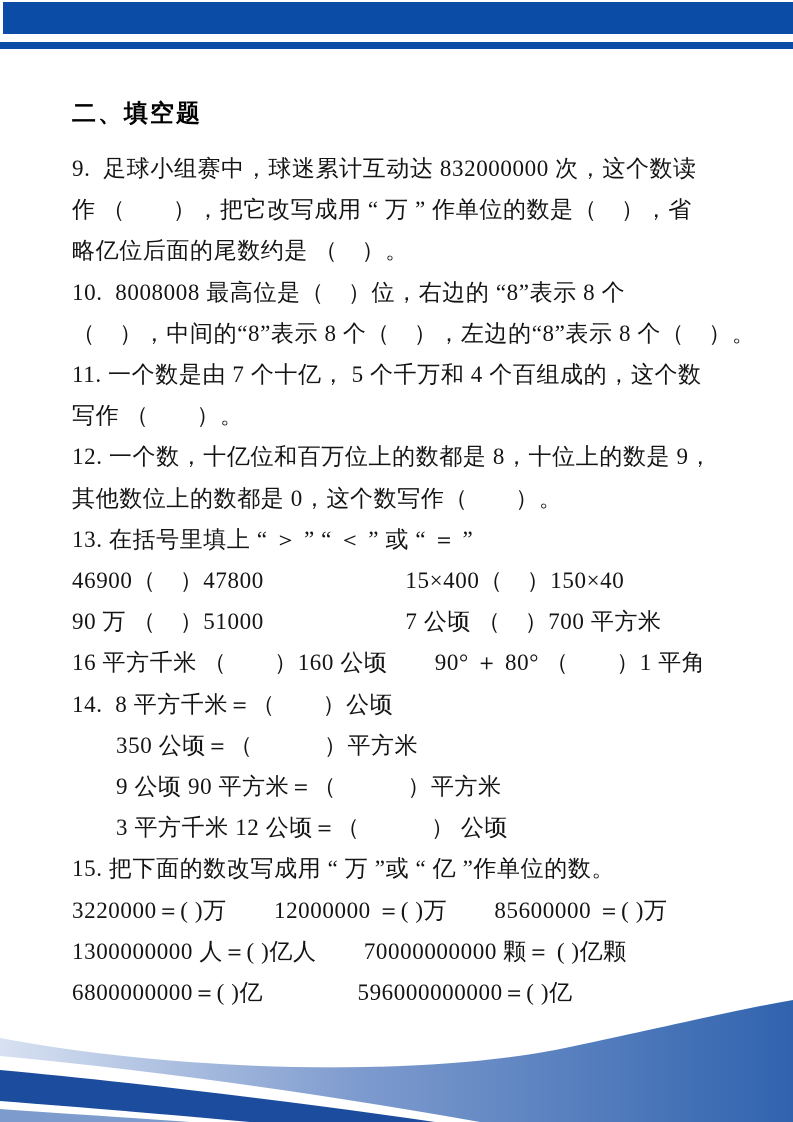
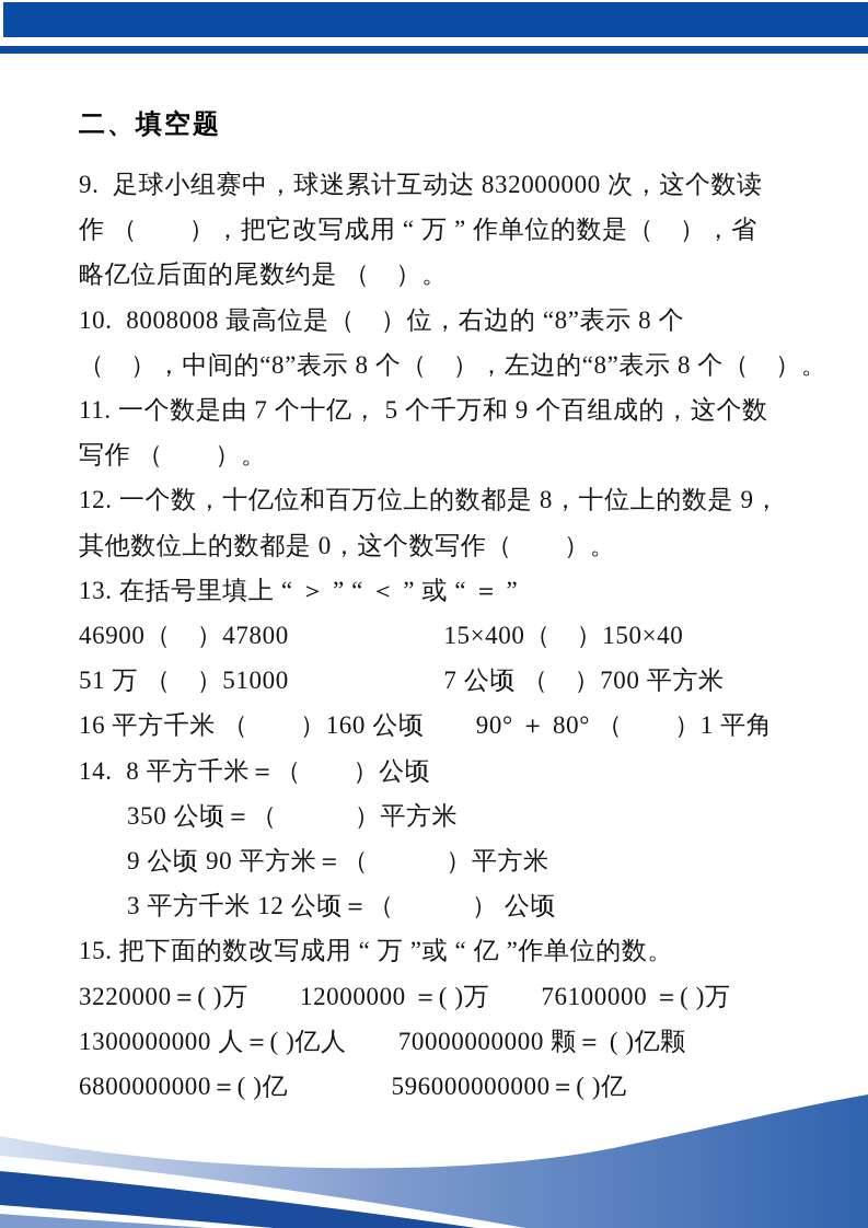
  二、填空题
  9. 足球小组赛中，球迷累计互动达 832000000 次，这个数读
  作 （ ），把它改写成用 “ 万 ” 作单位的数是（ ），省
  略亿位后面的尾数约是 （ ）。
  10. 8008008 最高位是（ ）位，右边的 “8”表示 8 个
  （ ），中间的“8”表示 8 个（ ），左边的“8”表示 8 个（ ）。
- 11. 一个数是由 7 个十亿， 5 个千万和 4 个百组成的，这个数
+ 11. 一个数是由 7 个十亿， 5 个千万和 9 个百组成的，这个数
  写作 （ ）。
  12. 一个数，十亿位和百万位上的数都是 8，十位上的数是 9，
  其他数位上的数都是 0，这个数写作（ ）。
  13. 在括号里填上 “ ＞ ” “ ＜ ” 或 “ ＝ ”
  46900（ ）47800 15×400（ ）150×40
- 90 万 （ ）51000 7 公顷 （ ）700 平方米
+ 51 万 （ ）51000 7 公顷 （ ）700 平方米
  16 平方千米 （ ）160 公顷 90° ＋ 80° （ ）1 平角
  14. 8 平方千米＝（ ）公顷
  350 公顷＝（ ）平方米
  9 公顷 90 平方米＝（ ）平方米
  3 平方千米 12 公顷＝（ ） 公顷
  15. 把下面的数改写成用 “ 万 ”或 “ 亿 ”作单位的数。
- 3220000＝( )万 12000000 ＝( )万 85600000 ＝( )万
+ 3220000＝( )万 12000000 ＝( )万 76100000 ＝( )万
  1300000000 人＝( )亿人 70000000000 颗＝ ( )亿颗
  6800000000＝( )亿 596000000000＝( )亿
